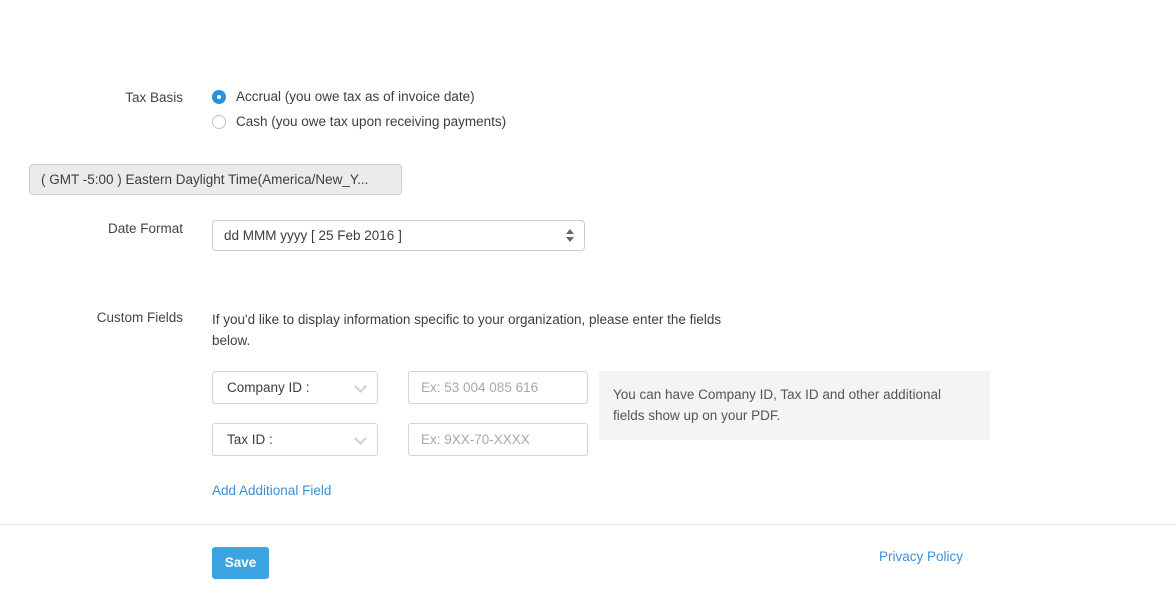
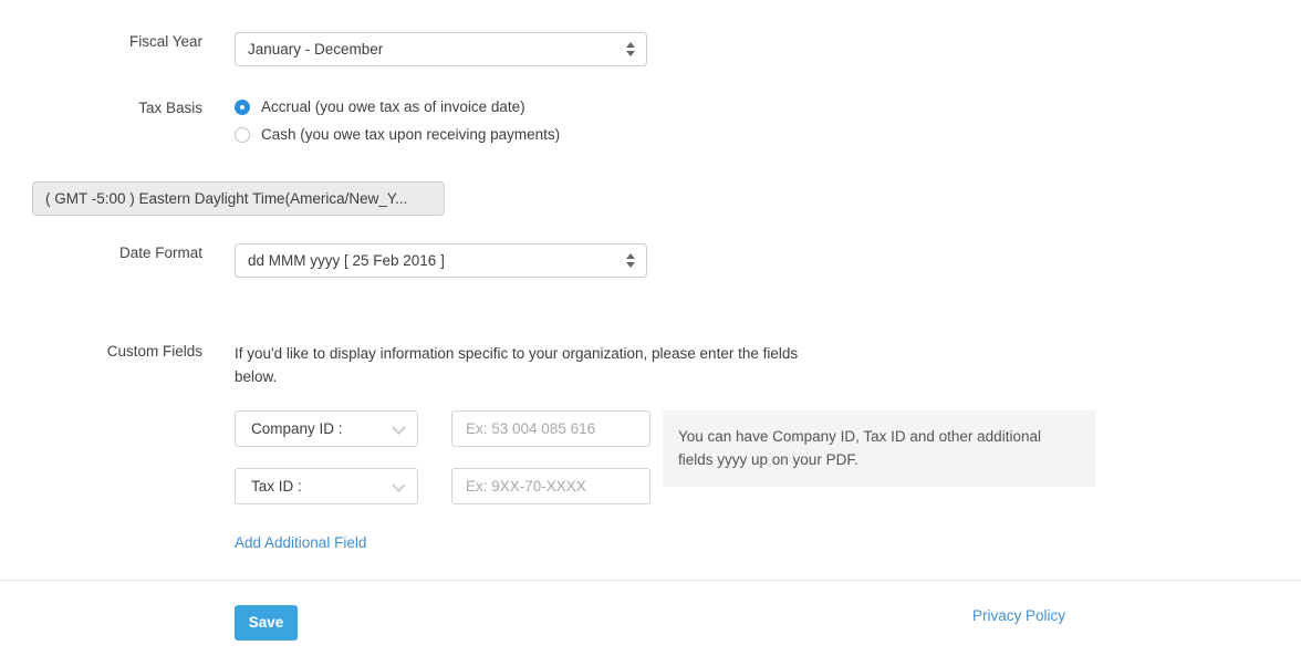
+ Fiscal Year
+ January - December
  Tax Basis
  Accrual (you owe tax as of invoice date)
  Cash (you owe tax upon receiving payments)
  ( GMT -5:00 ) Eastern Daylight Time(America/New_Y...
  Date Format
  dd MMM yyyy [ 25 Feb 2016 ]
  Custom Fields
  If you'd like to display information specific to your organization, please enter the fields below.
  Company ID :
  Ex: 53 004 085 616
  Tax ID :
  Ex: 9XX-70-XXXX
- You can have Company ID, Tax ID and other additional fields show up on your PDF.
+ You can have Company ID, Tax ID and other additional fields yyyy up on your PDF.
  Add Additional Field
  Save
  Privacy Policy
